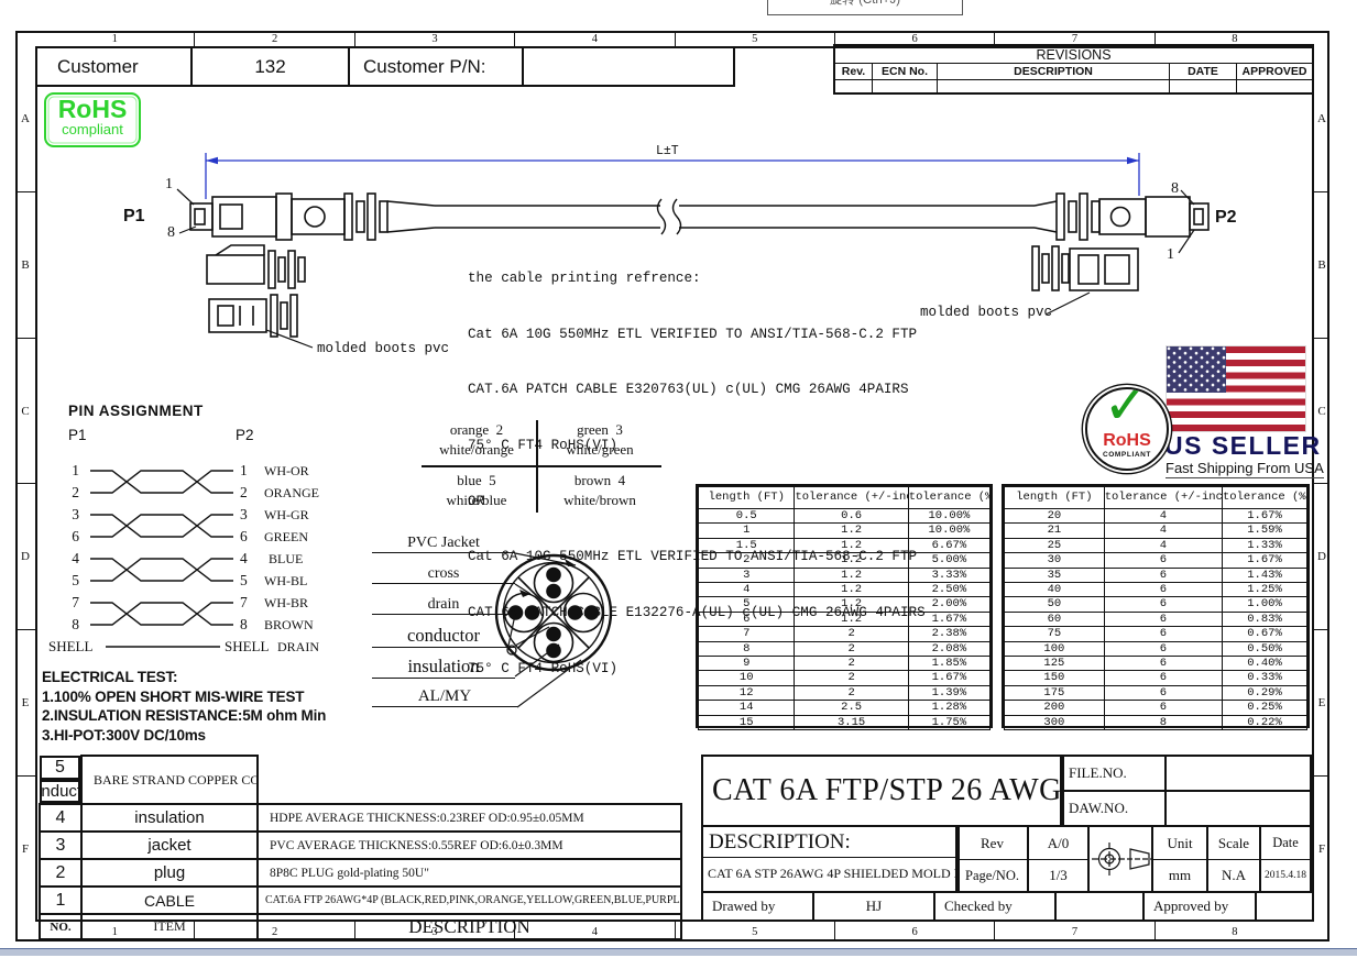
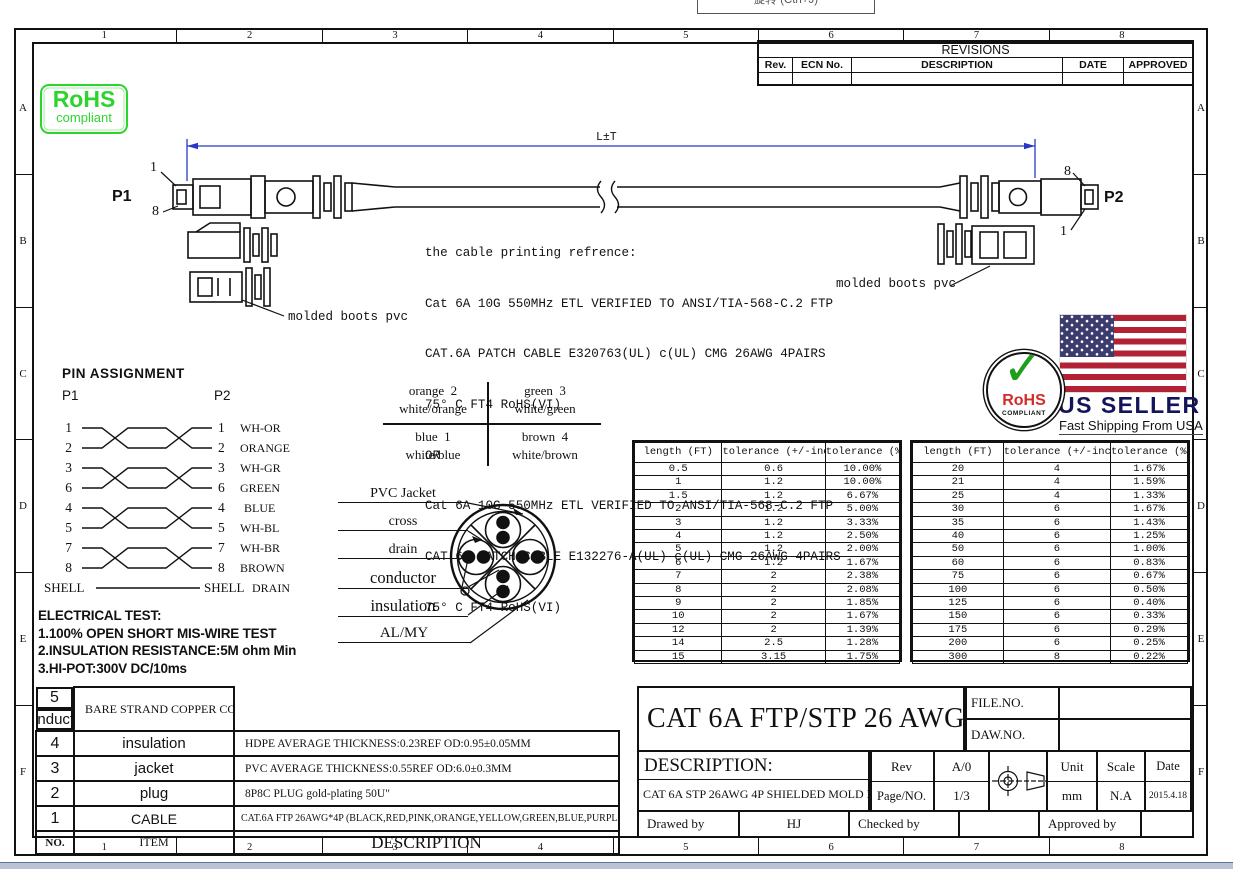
  1
  2
  3
  4
  5
  6
  7
  8
  1
  2
  3
  4
  5
  6
  7
  8
  A
  B
  C
  D
  E
  F
  A
  B
  C
  D
  E
  F
  旋转 (Ctrl+J)
- Customer
- 132
- Customer P/N:
  RoHS
  compliant
  REVISIONS
  Rev.
  ECN No.
  DESCRIPTION
  DATE
  APPROVED
  L±T
  P1
  P2
  1
  8
  8
  1
  molded boots pvc
  molded boots pvc
  the cable printing refrence:
  Cat 6A 10G 550MHz ETL VERIFIED TO ANSI/TIA-568-C.2 FTP
  CAT.6A PATCH CABLE E320763(UL) c(UL) CMG 26AWG 4PAIRS
  75° C FT4 RoHS(VI)
  OR
  Cat 6A 10G 550MHz ETL VERIFIED TO ANSI/TIA-568-C.2 FTP
  CAT.6A PATCH CABLE E132276-A(UL) c(UL) CMG 26AWG 4PAIRS
  75° C FT4 RoHS(VI)
  PIN ASSIGNMENT
  P1
  P2
  1
  2
  3
  6
  4
  5
  7
  8
  1
  2
  3
  6
  4
  5
  7
  8
  WH-OR
  ORANGE
  WH-GR
  GREEN
  BLUE
  WH-BL
  WH-BR
  BROWN
  SHELL
  SHELL
  DRAIN
  orange 2
  white/orange
  green 3
  white/green
- blue 5
+ blue 1
  white/blue
  brown 4
  white/brown
  PVC Jacket
  cross
  drain
  conductor
  insulation
  AL/MY
  ELECTRICAL TEST:
  1.100% OPEN SHORT MIS-WIRE TEST
  2.INSULATION RESISTANCE:5M ohm Min
  3.HI-POT:300V DC/10ms
  length (FT)	tolerance (+/-in	tolerance (%
  0.5	0.6	10.00%
  1	1.2	10.00%
  1.5	1.2	6.67%
  2	1.2	5.00%
  3	1.2	3.33%
  4	1.2	2.50%
  5	1.2	2.00%
  6	1.2	1.67%
  7	2	2.38%
  8	2	2.08%
  9	2	1.85%
  10	2	1.67%
  12	2	1.39%
  14	2.5	1.28%
  15	3.15	1.75%
  length (FT)	tolerance (+/-inc	tolerance (%
  20	4	1.67%
  21	4	1.59%
  25	4	1.33%
  30	6	1.67%
  35	6	1.43%
  40	6	1.25%
  50	6	1.00%
  60	6	0.83%
  75	6	0.67%
  100	6	0.50%
  125	6	0.40%
  150	6	0.33%
  175	6	0.29%
  200	6	0.25%
  300	8	0.22%
  US SELLER
  Fast Shipping From USA
  ✓
  RoHS
  4	insulation	HDPE AVERAGE THICKNESS:0.23REF OD:0.95±0.05MM
  3	jacket	PVC AVERAGE THICKNESS:0.55REF OD:6.0±0.3MM
  2	plug	8P8C PLUG gold-plating 50U"
  1	CABLE	CAT.6A FTP 26AWG*4P (BLACK,RED,PINK,ORANGE,YELLOW,GREEN,BLUE,PURPL
  NO.	ITEM	DESCRIPTION
  CAT 6A FTP/STP 26 AWG
  FILE.NO.
  DAW.NO.
  DESCRIPTION:
  CAT 6A STP 26AWG 4P SHIELDED MOLD
  Rev
  Page/NO.
  A/0
  1/3
  Unit
  mm
  Scale
  N.A
  Date
  2015.4.18
  Drawed by
  HJ
  Checked by
  Approved by
